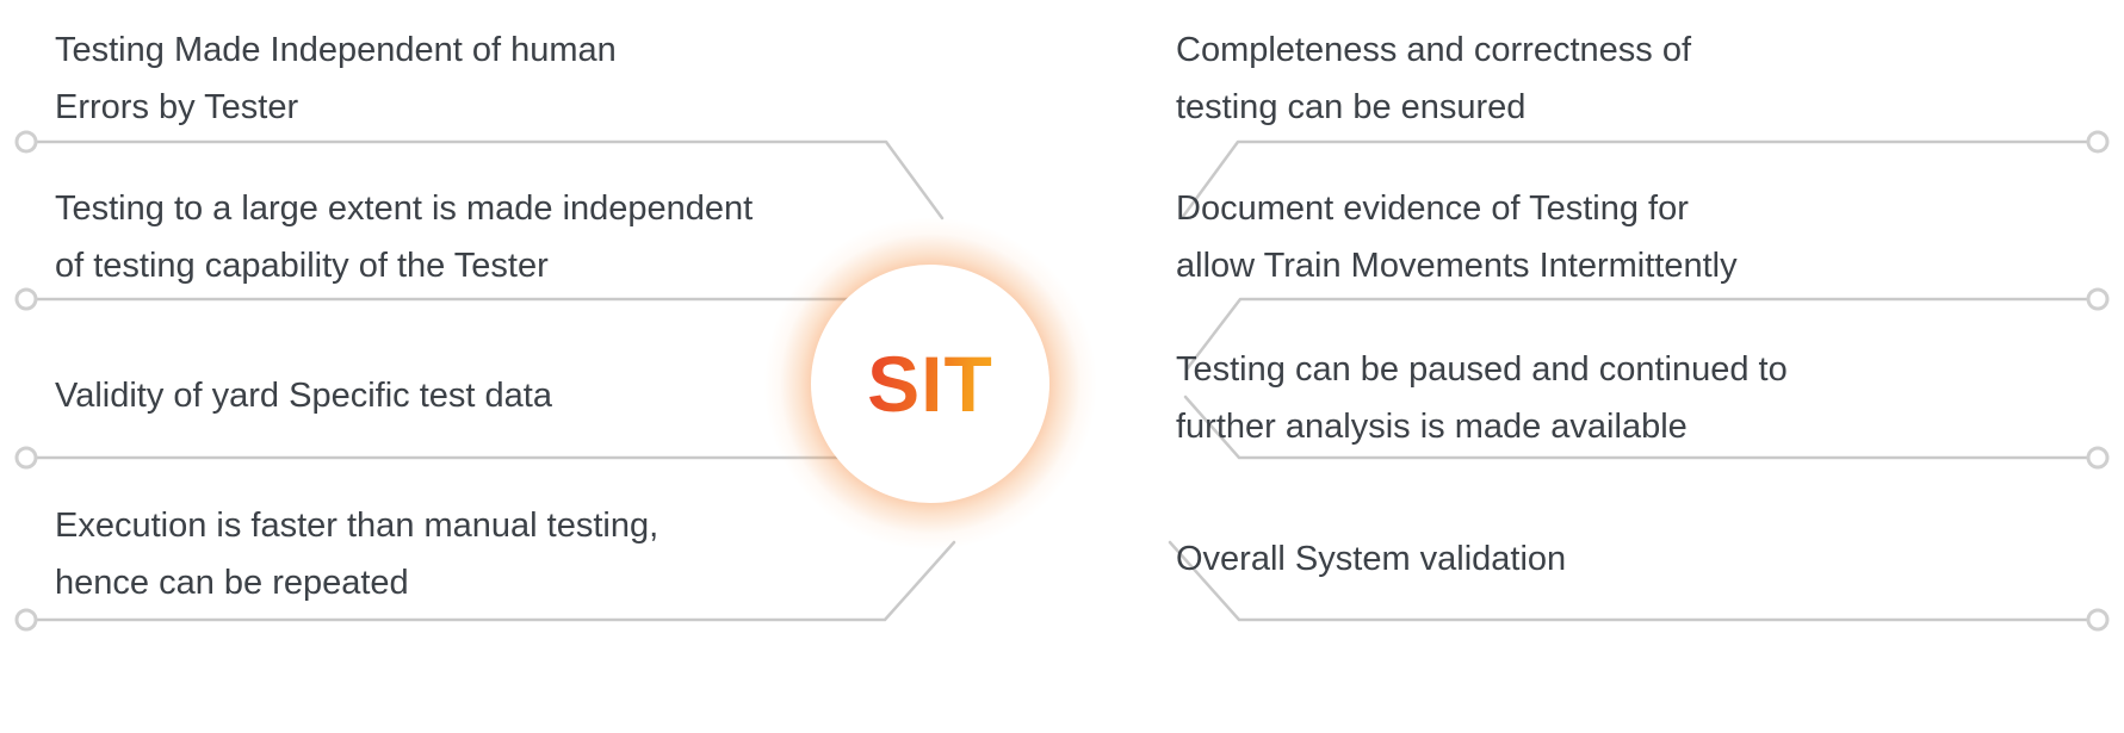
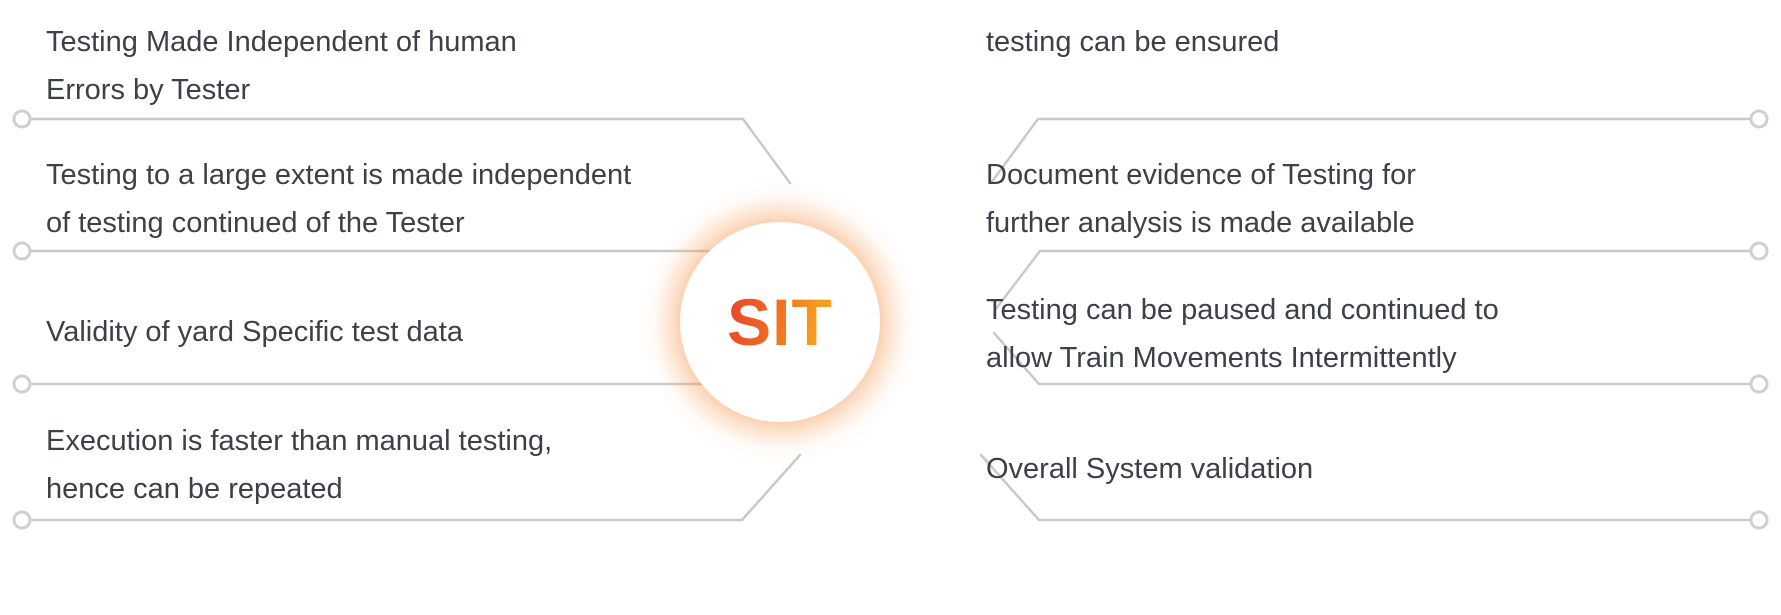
  SIT
  Testing Made Independent of human
  Errors by Tester
  Testing to a large extent is made independent
- of testing capability of the Tester
+ of testing continued of the Tester
  Validity of yard Specific test data
  Execution is faster than manual testing,
  hence can be repeated
- Completeness and correctness of
  testing can be ensured
  Document evidence of Testing for
- allow Train Movements Intermittently
+ further analysis is made available
  Testing can be paused and continued to
- further analysis is made available
+ allow Train Movements Intermittently
  Overall System validation
